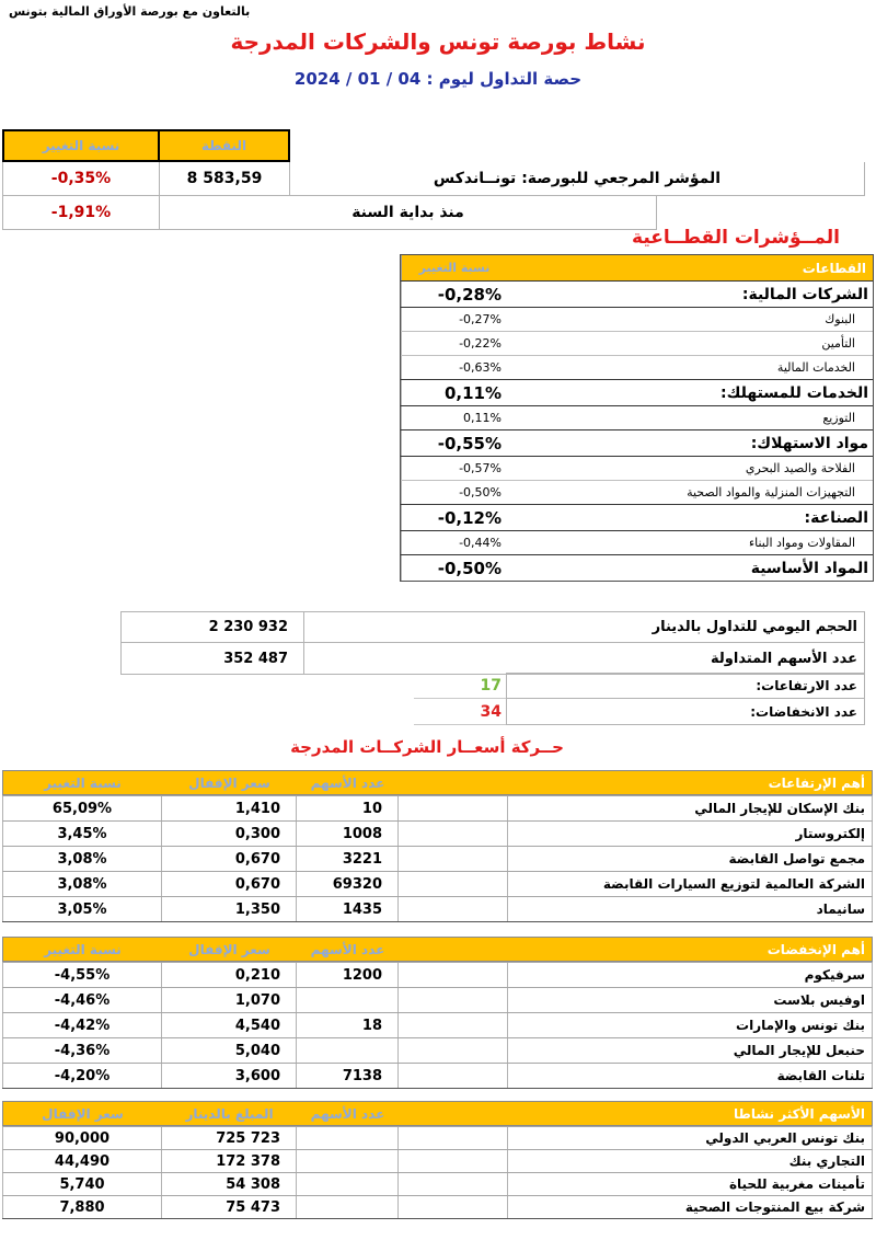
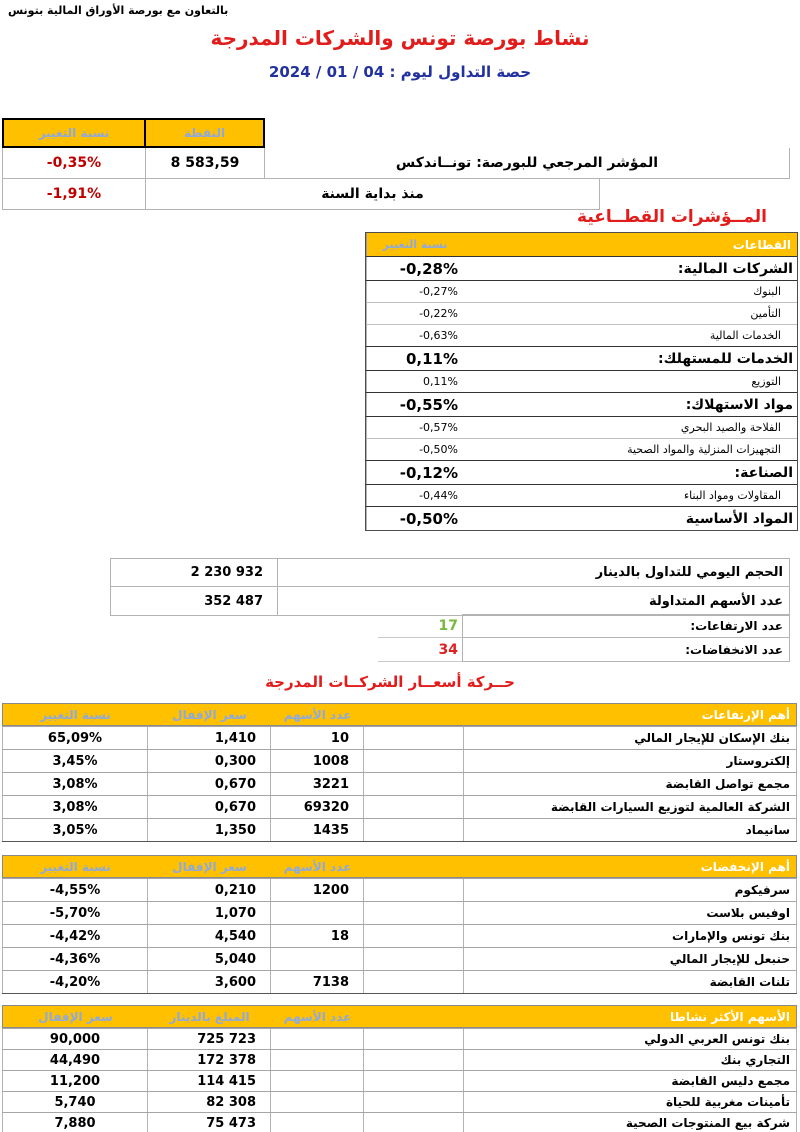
  بالتعاون مع بورصة الأوراق المالية بتونس
  نشاط بورصة تونس والشركات المدرجة
  حصة التداول ليوم : 04 / 01 / 2024
  نسبة التغيير
  النقطة
  -0,35%
  8 583,59
  المؤشر المرجعي للبورصة: تونــاندكس
  -1,91%
  منذ بداية السنة
  المــؤشرات القطــاعية
  نسبة التغيير
  القطاعات
  -0,28%
  الشركات المالية:
  -0,27%
  البنوك
  -0,22%
  التأمين
  -0,63%
  الخدمات المالية
  0,11%
  الخدمات للمستهلك:
  0,11%
  التوزيع
  -0,55%
  مواد الاستهلاك:
  -0,57%
  الفلاحة والصيد البحري
  -0,50%
  التجهيزات المنزلية والمواد الصحية
  -0,12%
  الصناعة:
  -0,44%
  المقاولات ومواد البناء
  -0,50%
  المواد الأساسية
  2 230 932
  الحجم اليومي للتداول بالدينار
  352 487
  عدد الأسهم المتداولة
  17
  عدد الارتفاعات:
  34
  عدد الانخفاضات:
  حــركة أسعــار الشركــات المدرجة
  نسبة التغيير
  سعر الإقفال
  عدد الأسهم
  أهم الإرتفاعات
  65,09%
  1,410
  10
  بنك الإسكان للإيجار المالي
  3,45%
  0,300
  1008
  إلكتروستار
  3,08%
  0,670
  3221
  مجمع تواصل القابضة
  3,08%
  0,670
  69320
  الشركة العالمية لتوزيع السيارات القابضة
  3,05%
  1,350
  1435
  سانيماد
  نسبة التغيير
  سعر الإقفال
  عدد الأسهم
  أهم الإنخفضات
  -4,55%
  0,210
  1200
  سرفيكوم
- -4,46%
+ -5,70%
  1,070
  اوفيس بلاست
  -4,42%
  4,540
  18
  بنك تونس والإمارات
  -4,36%
  5,040
  حنبعل للإيجار المالي
  -4,20%
  3,600
  7138
  تلنات القابضة
  سعر الإقفال
  المبلغ بالدينار
  عدد الأسهم
  الأسهم الأكثر نشاطا
  90,000
  725 723
  بنك تونس العربي الدولي
  44,490
  172 378
  التجاري بنك
+ 11,200
+ 114 415
+ مجمع دليس القابضة
  5,740
- 54 308
+ 82 308
  تأمينات مغربية للحياة
  7,880
  75 473
  شركة بيع المنتوجات الصحية
